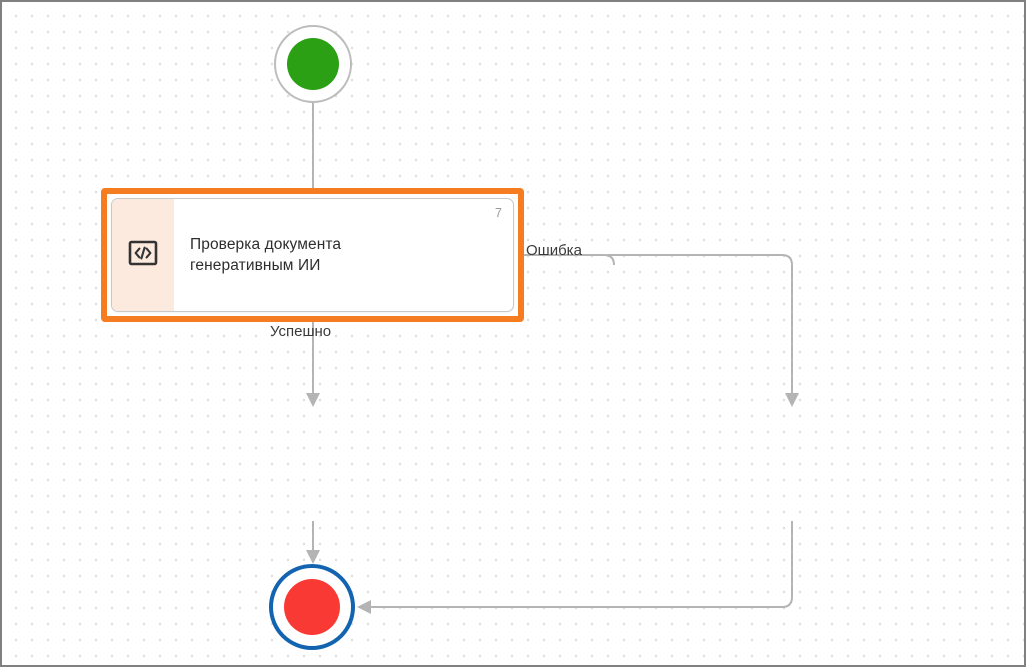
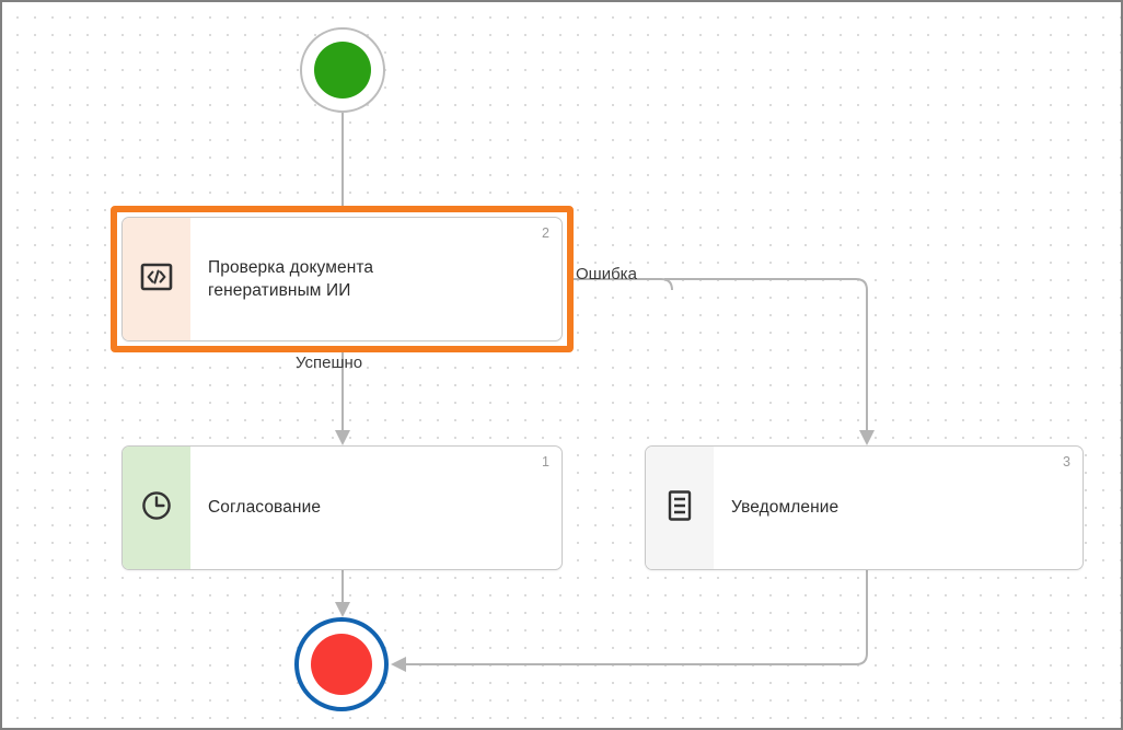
- 7
+ 2
  Проверка документа
  генеративным ИИ
+ 1
+ Согласование
+ 3
+ Уведомление
  Успешно
  Ошибка
